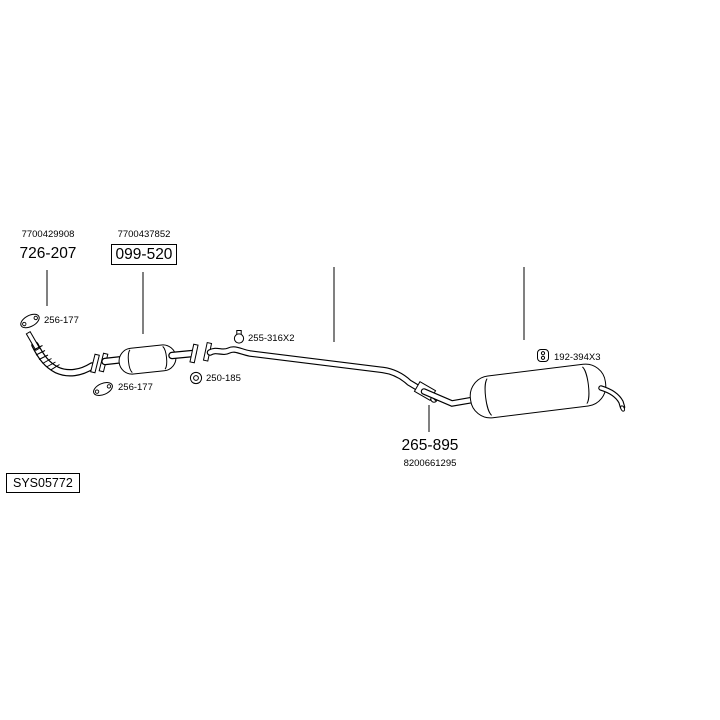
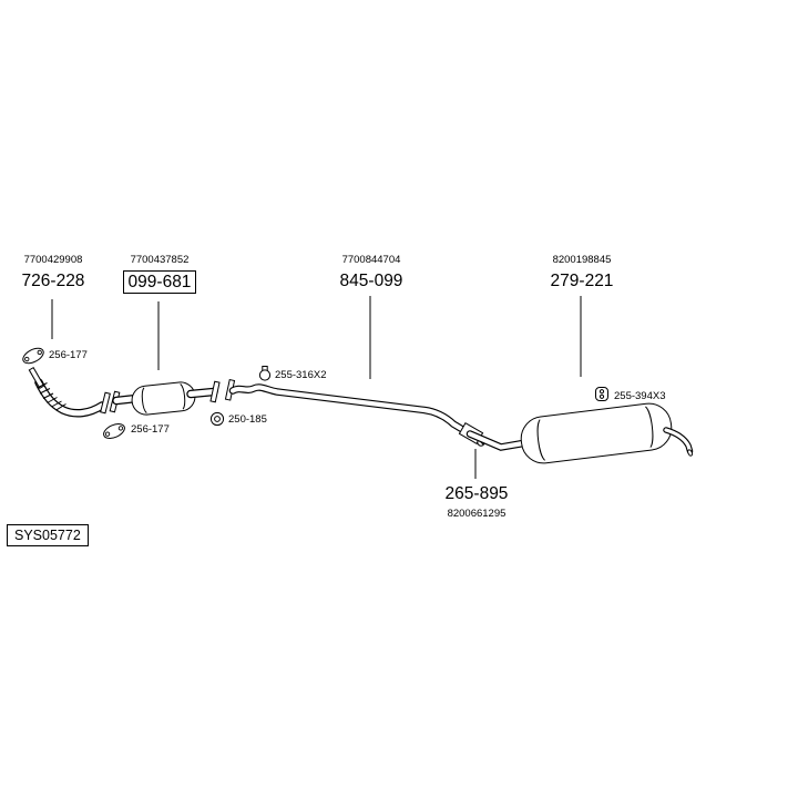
  7700429908
- 726-207
+ 726-228
  7700437852
- 099-520
+ 099-681
+ 7700844704
+ 845-099
+ 8200198845
+ 279-221
  265-895
  8200661295
  256-177
  256-177
  250-185
  255-316X2
- 192-394X3
+ 255-394X3
  SYS05772
